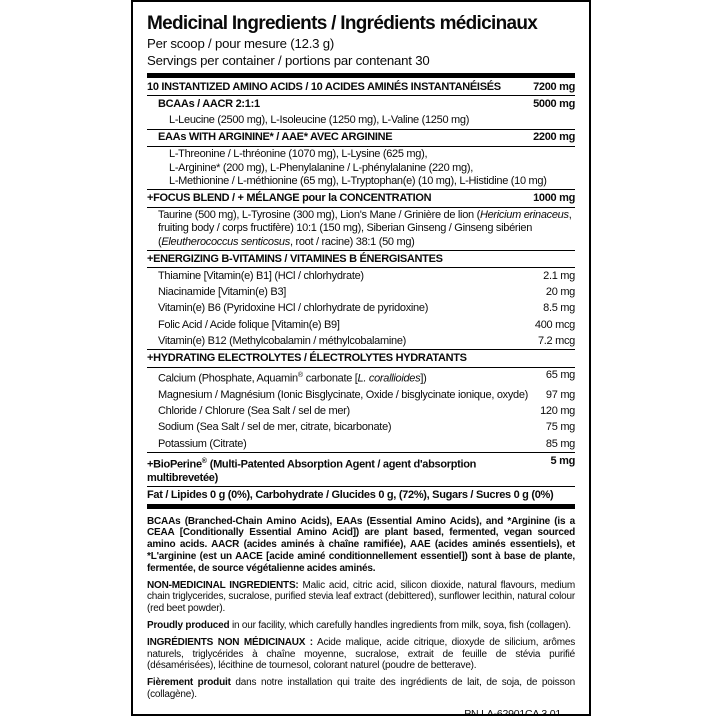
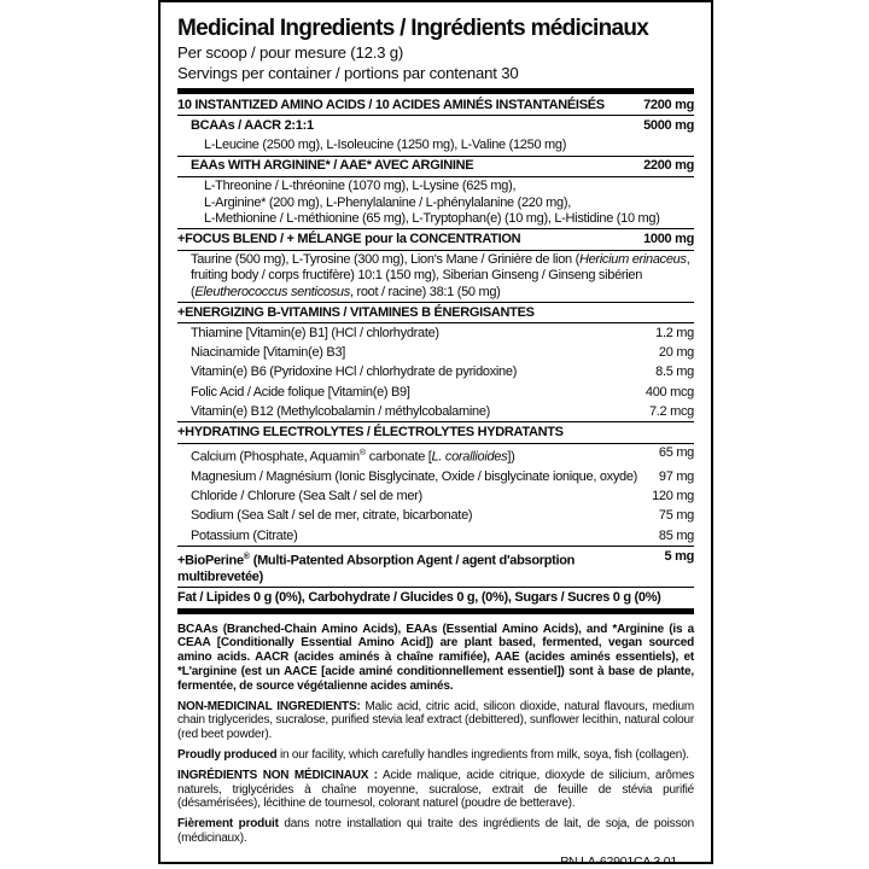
  Medicinal Ingredients / Ingrédients médicinaux
  Per scoop / pour mesure (12.3 g)
  Servings per container / portions par contenant 30
  10 INSTANTIZED AMINO ACIDS / 10 ACIDES AMINÉS INSTANTANÉISÉS
  7200 mg
  BCAAs / AACR 2:1:1
  5000 mg
  L-Leucine (2500 mg), L-Isoleucine (1250 mg), L-Valine (1250 mg)
  EAAs WITH ARGININE* / AAE* AVEC ARGININE
  2200 mg
  L-Threonine / L-thréonine (1070 mg), L-Lysine (625 mg),
  L-Arginine* (200 mg), L-Phenylalanine / L-phénylalanine (220 mg),
  L-Methionine / L-méthionine (65 mg), L-Tryptophan(e) (10 mg), L-Histidine (10 mg)
  +FOCUS BLEND / + MÉLANGE pour la CONCENTRATION
  1000 mg
  Taurine (500 mg), L-Tyrosine (300 mg), Lion's Mane / Grinière de lion (Hericium erinaceus, fruiting body / corps fructifère) 10:1 (150 mg), Siberian Ginseng / Ginseng sibérien (Eleutherococcus senticosus, root / racine) 38:1 (50 mg)
  +ENERGIZING B-VITAMINS / VITAMINES B ÉNERGISANTES
  Thiamine [Vitamin(e) B1] (HCl / chlorhydrate)
- 2.1 mg
+ 1.2 mg
  Niacinamide [Vitamin(e) B3]
  20 mg
  Vitamin(e) B6 (Pyridoxine HCl / chlorhydrate de pyridoxine)
  8.5 mg
  Folic Acid / Acide folique [Vitamin(e) B9]
  400 mcg
  Vitamin(e) B12 (Methylcobalamin / méthylcobalamine)
  7.2 mcg
  +HYDRATING ELECTROLYTES / ÉLECTROLYTES HYDRATANTS
  Calcium (Phosphate, Aquamin carbonate [L. corallioides])
  65 mg
  Magnesium / Magnésium (Ionic Bisglycinate, Oxide / bisglycinate ionique, oxyde)
  97 mg
  Chloride / Chlorure (Sea Salt / sel de mer)
  120 mg
  Sodium (Sea Salt / sel de mer, citrate, bicarbonate)
  75 mg
  Potassium (Citrate)
  85 mg
  +BioPerine (Multi-Patented Absorption Agent / agent d'absorption multibrevetée)
  5 mg
- Fat / Lipides 0 g (0%), Carbohydrate / Glucides 0 g, (72%), Sugars / Sucres 0 g (0%)
+ Fat / Lipides 0 g (0%), Carbohydrate / Glucides 0 g, (0%), Sugars / Sucres 0 g (0%)
  BCAAs (Branched-Chain Amino Acids), EAAs (Essential Amino Acids), and *Arginine (is a CEAA [Conditionally Essential Amino Acid]) are plant based, fermented, vegan sourced amino acids. AACR (acides aminés à chaîne ramifiée), AAE (acides aminés essentiels), et *L'arginine (est un AACE [acide aminé conditionnellement essentiel]) sont à base de plante, fermentée, de source végétalienne acides aminés.
  NON-MEDICINAL INGREDIENTS: Malic acid, citric acid, silicon dioxide, natural flavours, medium chain triglycerides, sucralose, purified stevia leaf extract (debittered), sunflower lecithin, natural colour (red beet powder).
  Proudly produced in our facility, which carefully handles ingredients from milk, soya, fish (collagen).
  INGRÉDIENTS NON MÉDICINAUX : Acide malique, acide citrique, dioxyde de silicium, arômes naturels, triglycérides à chaîne moyenne, sucralose, extrait de feuille de stévia purifié (désamérisées), lécithine de tournesol, colorant naturel (poudre de betterave).
- Fièrement produit dans notre installation qui traite des ingrédients de lait, de soja, de poisson (collagène).
+ Fièrement produit dans notre installation qui traite des ingrédients de lait, de soja, de poisson (médicinaux).
  PN LA-62901CA 3.01
